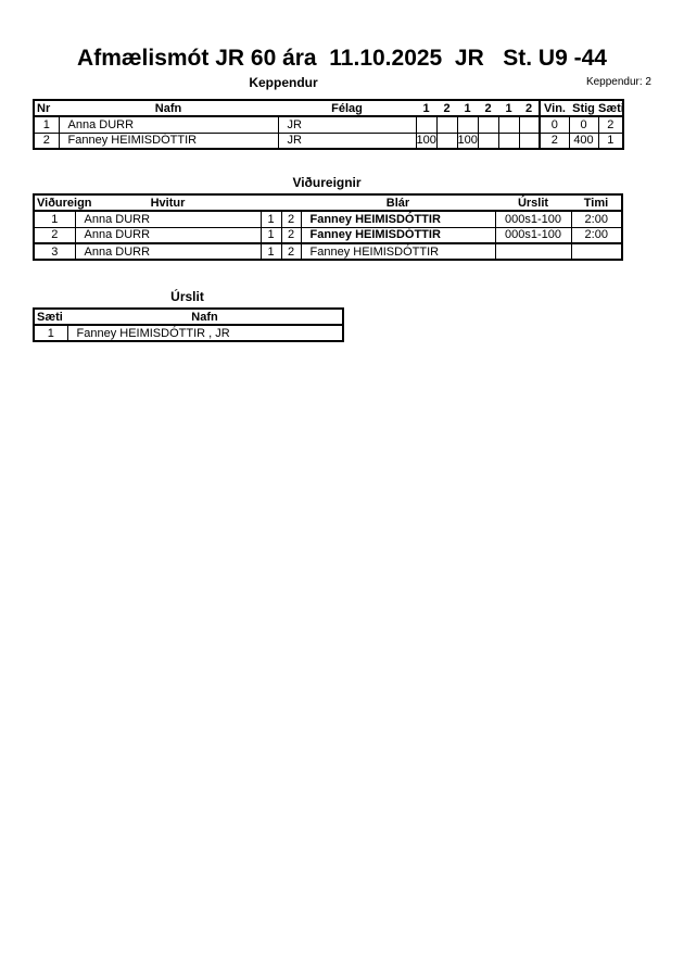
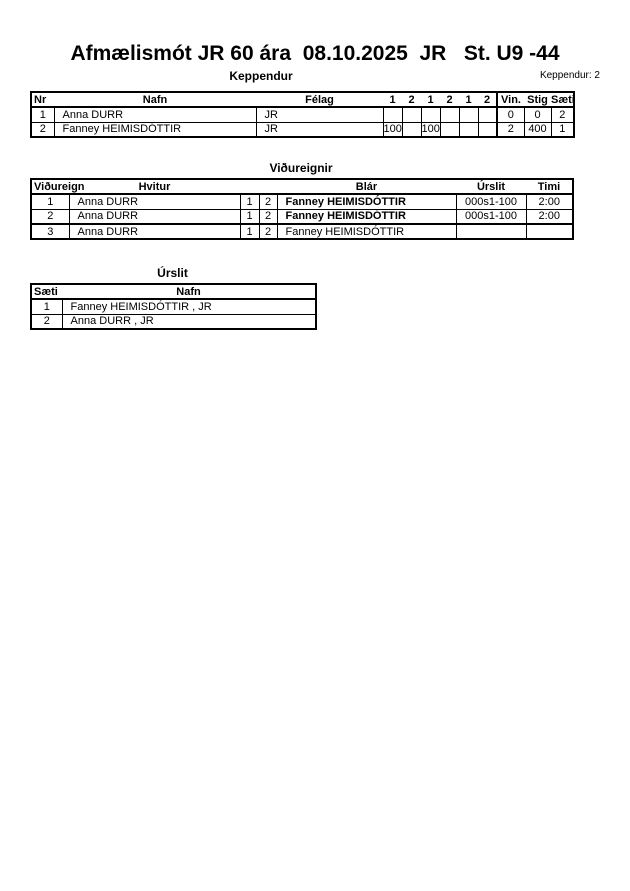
- Afmælismót JR 60 ára 11.10.2025 JR St. U9 -44
+ Afmælismót JR 60 ára 08.10.2025 JR St. U9 -44
  Keppendur
  Keppendur: 2
  Nr	Nafn	Félag	1	2	1	2	1	2	Vin.	Stig	Sæti
  1	Anna DURR	JR							0	0	2
  2	Fanney HEIMISDÓTTIR	JR	100		100				2	400	1
  Viðureignir
  Viðureign	Hvitur			Blár	Úrslit	Timi
  1	Anna DURR	1	2	Fanney HEIMISDÓTTIR	000s1-100	2:00
  2	Anna DURR	1	2	Fanney HEIMISDÓTTIR	000s1-100	2:00
  3	Anna DURR	1	2	Fanney HEIMISDÓTTIR
  Úrslit
  Sæti	Nafn
  1	Fanney HEIMISDÓTTIR , JR
+ 2	Anna DURR , JR
